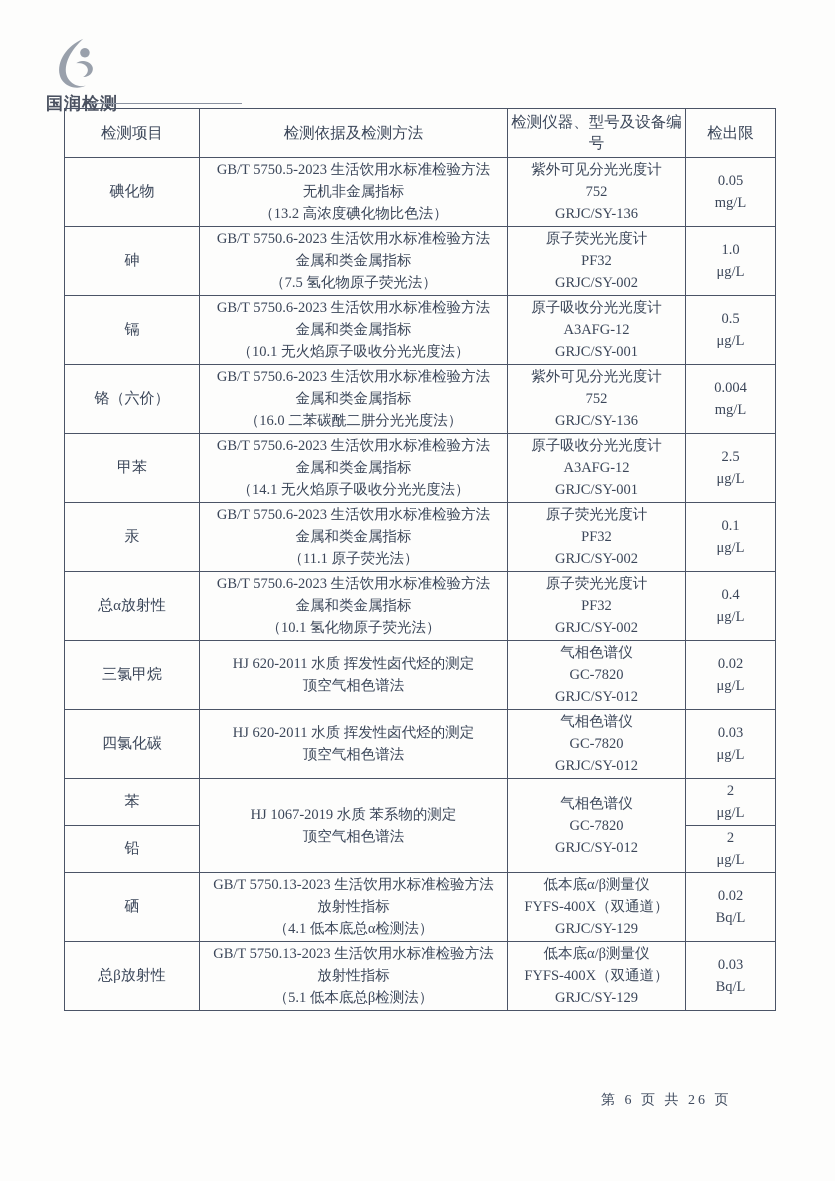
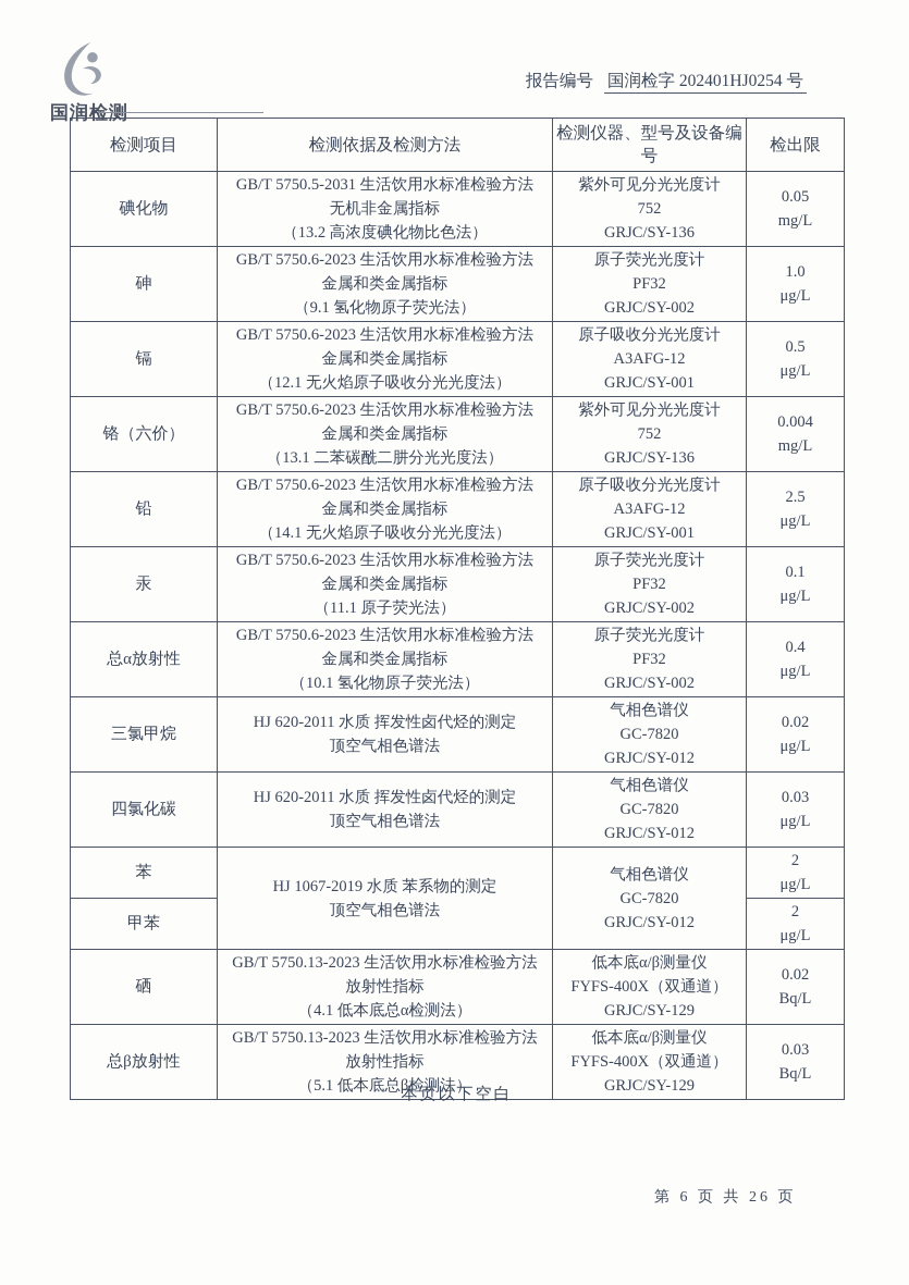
+ 报告编号 国润检字 202401HJ0254 号
  检测项目	检测依据及检测方法	检测仪器、型号及设备编号	检出限
- 碘化物	GB/T 5750.5-2023 生活饮用水标准检验方法无机非金属指标（13.2 高浓度碘化物比色法）	紫外可见分光光度计752GRJC/SY-136	0.05mg/L
+ 碘化物	GB/T 5750.5-2031 生活饮用水标准检验方法无机非金属指标（13.2 高浓度碘化物比色法）	紫外可见分光光度计752GRJC/SY-136	0.05mg/L
- 砷	GB/T 5750.6-2023 生活饮用水标准检验方法金属和类金属指标（7.5 氢化物原子荧光法）	原子荧光光度计PF32GRJC/SY-002	1.0μg/L
+ 砷	GB/T 5750.6-2023 生活饮用水标准检验方法金属和类金属指标（9.1 氢化物原子荧光法）	原子荧光光度计PF32GRJC/SY-002	1.0μg/L
- 镉	GB/T 5750.6-2023 生活饮用水标准检验方法金属和类金属指标（10.1 无火焰原子吸收分光光度法）	原子吸收分光光度计A3AFG-12GRJC/SY-001	0.5μg/L
+ 镉	GB/T 5750.6-2023 生活饮用水标准检验方法金属和类金属指标（12.1 无火焰原子吸收分光光度法）	原子吸收分光光度计A3AFG-12GRJC/SY-001	0.5μg/L
- 铬（六价）	GB/T 5750.6-2023 生活饮用水标准检验方法金属和类金属指标（16.0 二苯碳酰二肼分光光度法）	紫外可见分光光度计752GRJC/SY-136	0.004mg/L
+ 铬（六价）	GB/T 5750.6-2023 生活饮用水标准检验方法金属和类金属指标（13.1 二苯碳酰二肼分光光度法）	紫外可见分光光度计752GRJC/SY-136	0.004mg/L
- 甲苯	GB/T 5750.6-2023 生活饮用水标准检验方法金属和类金属指标（14.1 无火焰原子吸收分光光度法）	原子吸收分光光度计A3AFG-12GRJC/SY-001	2.5μg/L
+ 铅	GB/T 5750.6-2023 生活饮用水标准检验方法金属和类金属指标（14.1 无火焰原子吸收分光光度法）	原子吸收分光光度计A3AFG-12GRJC/SY-001	2.5μg/L
  汞	GB/T 5750.6-2023 生活饮用水标准检验方法金属和类金属指标（11.1 原子荧光法）	原子荧光光度计PF32GRJC/SY-002	0.1μg/L
  总α放射性	GB/T 5750.6-2023 生活饮用水标准检验方法金属和类金属指标（10.1 氢化物原子荧光法）	原子荧光光度计PF32GRJC/SY-002	0.4μg/L
  三氯甲烷	HJ 620-2011 水质 挥发性卤代烃的测定顶空气相色谱法	气相色谱仪GC-7820GRJC/SY-012	0.02μg/L
  四氯化碳	HJ 620-2011 水质 挥发性卤代烃的测定顶空气相色谱法	气相色谱仪GC-7820GRJC/SY-012	0.03μg/L
  苯	HJ 1067-2019 水质 苯系物的测定顶空气相色谱法	气相色谱仪GC-7820GRJC/SY-012	2μg/L
- 铅	2μg/L
+ 甲苯	2μg/L
  硒	GB/T 5750.13-2023 生活饮用水标准检验方法放射性指标（4.1 低本底总α检测法）	低本底α/β测量仪FYFS-400X（双通道）GRJC/SY-129	0.02Bq/L
  总β放射性	GB/T 5750.13-2023 生活饮用水标准检验方法放射性指标（5.1 低本底总β检测法）	低本底α/β测量仪FYFS-400X（双通道）GRJC/SY-129	0.03Bq/L
+ 本页以下空白
  第 6 页 共 26 页
